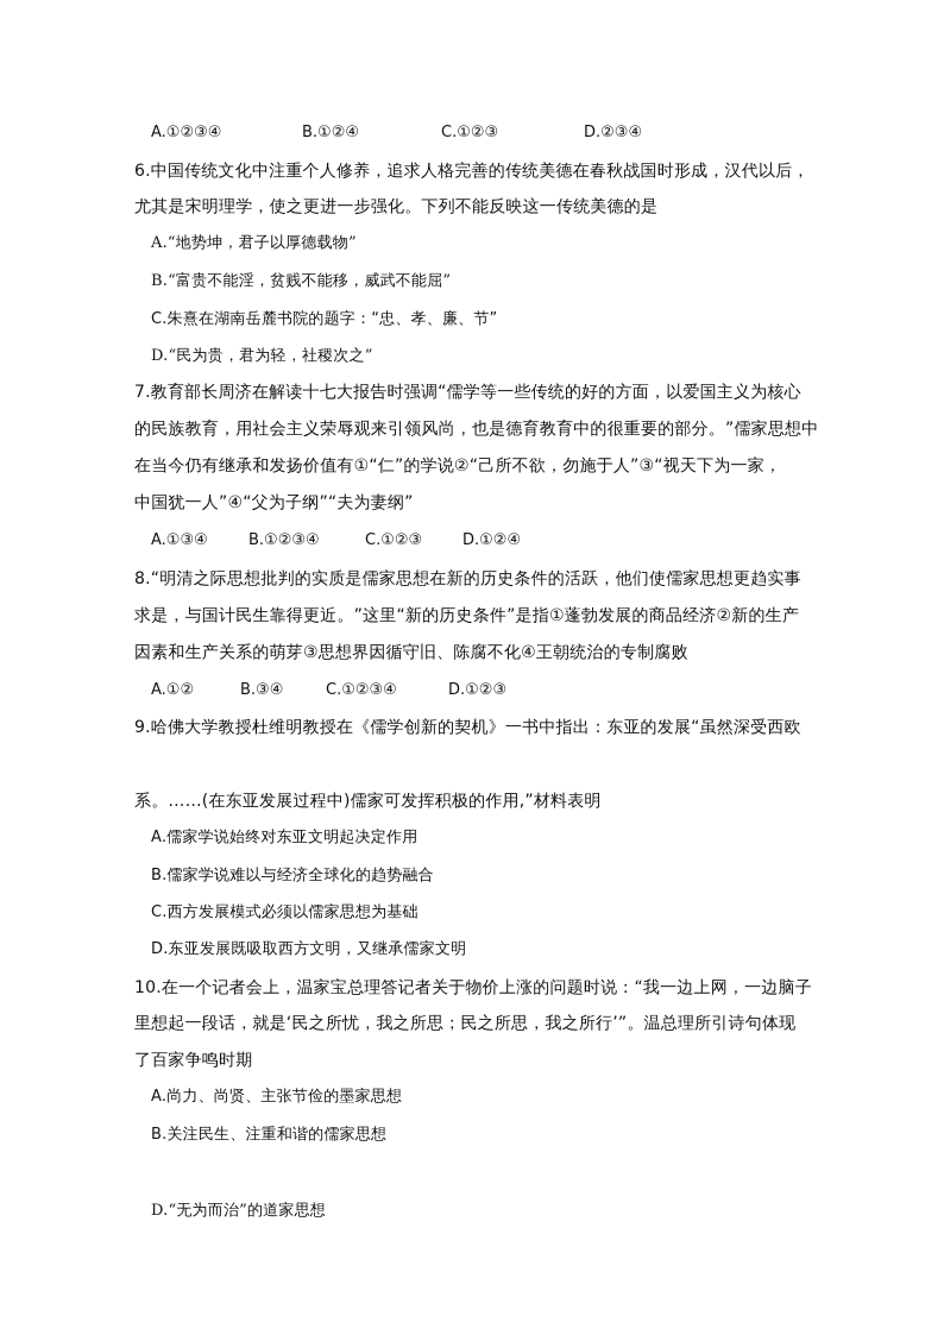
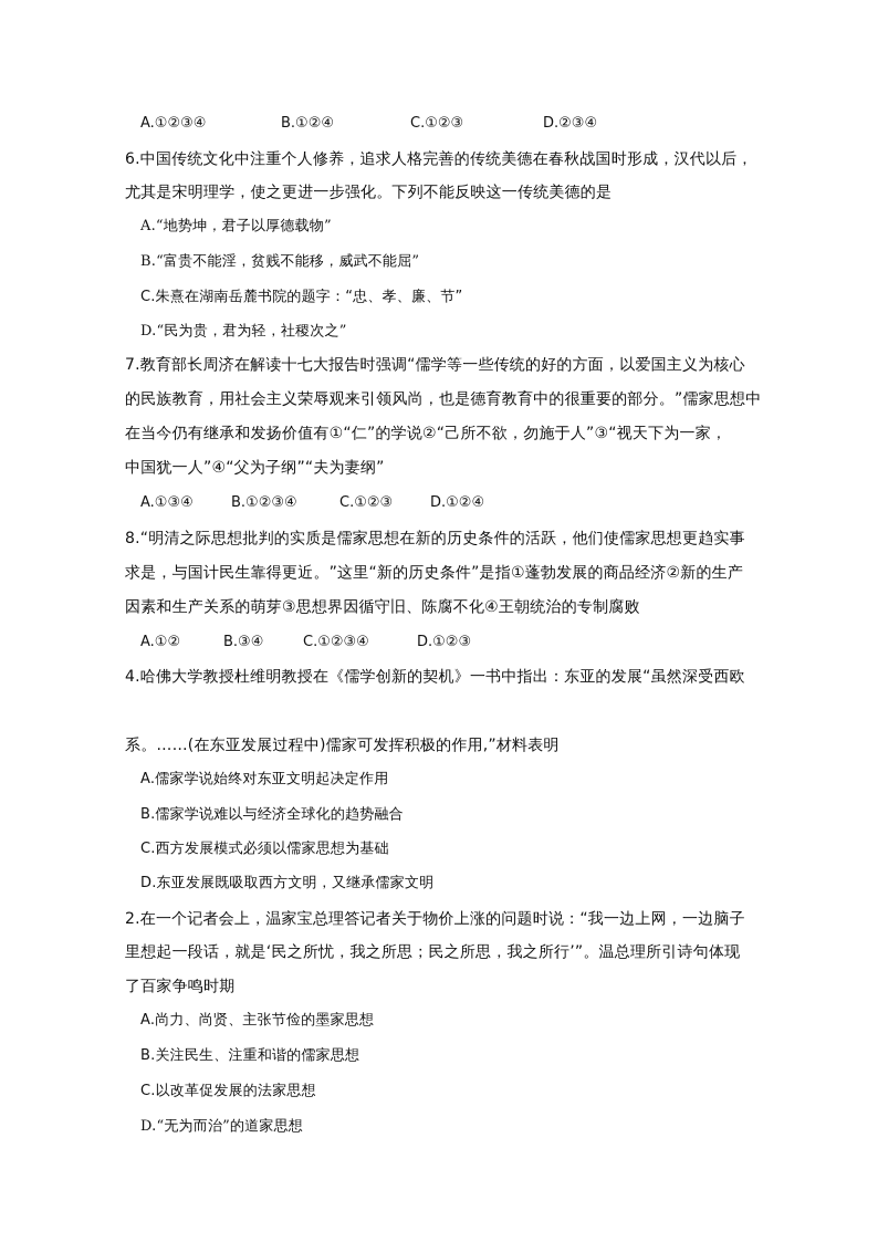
  A.①②③④
  B.①②④
  C.①②③
  D.②③④
  6.中国传统文化中注重个人修养，追求人格完善的传统美德在春秋战国时形成，汉代以后，
  尤其是宋明理学，使之更进一步强化。下列不能反映这一传统美德的是
  A.“地势坤，君子以厚德载物”
  B.“富贵不能淫，贫贱不能移，威武不能屈”
  C.朱熹在湖南岳麓书院的题字：“忠、孝、廉、节”
  D.“民为贵，君为轻，社稷次之”
  7.教育部长周济在解读十七大报告时强调“儒学等一些传统的好的方面，以爱国主义为核心
  的民族教育，用社会主义荣辱观来引领风尚，也是德育教育中的很重要的部分。”儒家思想中
  在当今仍有继承和发扬价值有①“仁”的学说②“己所不欲，勿施于人”③“视天下为一家，
  中国犹一人”④“父为子纲”“夫为妻纲”
  A.①③④
  B.①②③④
  C.①②③
  D.①②④
  8.“明清之际思想批判的实质是儒家思想在新的历史条件的活跃，他们使儒家思想更趋实事
  求是，与国计民生靠得更近。”这里“新的历史条件”是指①蓬勃发展的商品经济②新的生产
  因素和生产关系的萌芽③思想界因循守旧、陈腐不化④王朝统治的专制腐败
  A.①②
  B.③④
  C.①②③④
  D.①②③
- 9.哈佛大学教授杜维明教授在《儒学创新的契机》一书中指出：东亚的发展“虽然深受西欧
+ 4.哈佛大学教授杜维明教授在《儒学创新的契机》一书中指出：东亚的发展“虽然深受西欧
  系。……(在东亚发展过程中)儒家可发挥积极的作用,”材料表明
  A.儒家学说始终对东亚文明起决定作用
  B.儒家学说难以与经济全球化的趋势融合
  C.西方发展模式必须以儒家思想为基础
  D.东亚发展既吸取西方文明，又继承儒家文明
- 10.在一个记者会上，温家宝总理答记者关于物价上涨的问题时说：“我一边上网，一边脑子
+ 2.在一个记者会上，温家宝总理答记者关于物价上涨的问题时说：“我一边上网，一边脑子
  里想起一段话，就是‘民之所忧，我之所思；民之所思，我之所行’”。温总理所引诗句体现
  了百家争鸣时期
  A.尚力、尚贤、主张节俭的墨家思想
  B.关注民生、注重和谐的儒家思想
+ C.以改革促发展的法家思想
  D.“无为而治”的道家思想
